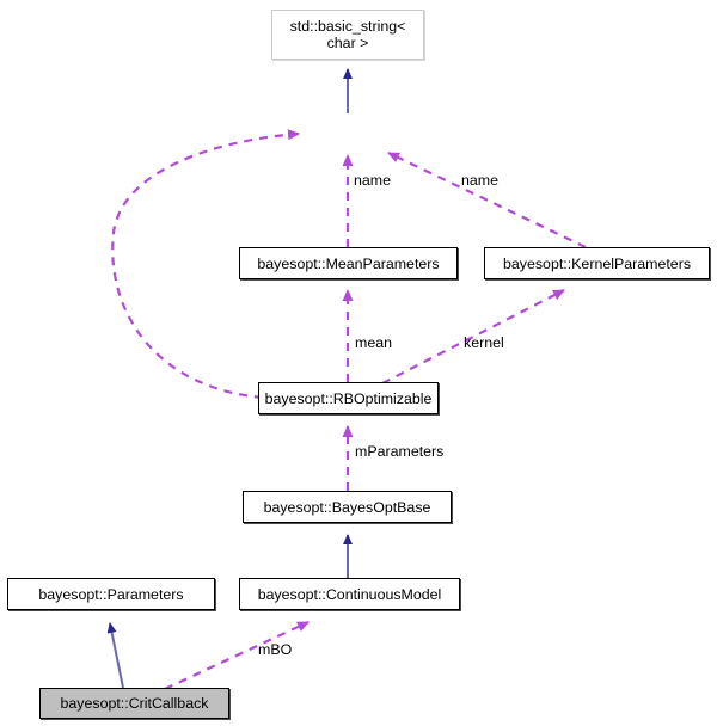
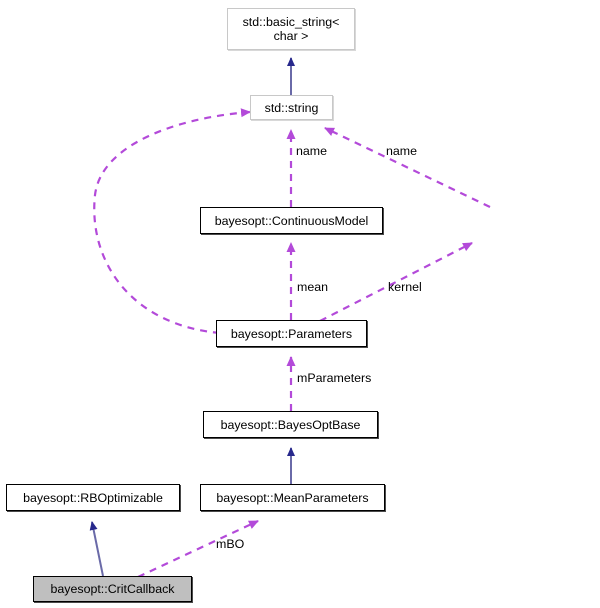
  std::basic_string<
  char >
+ std::string
- bayesopt::MeanParameters
+ bayesopt::ContinuousModel
- bayesopt::KernelParameters
- bayesopt::RBOptimizable
+ bayesopt::Parameters
  bayesopt::BayesOptBase
- bayesopt::Parameters
+ bayesopt::RBOptimizable
- bayesopt::ContinuousModel
+ bayesopt::MeanParameters
  bayesopt::CritCallback
  name
  name
  mean
  kernel
  mParameters
  mBO
